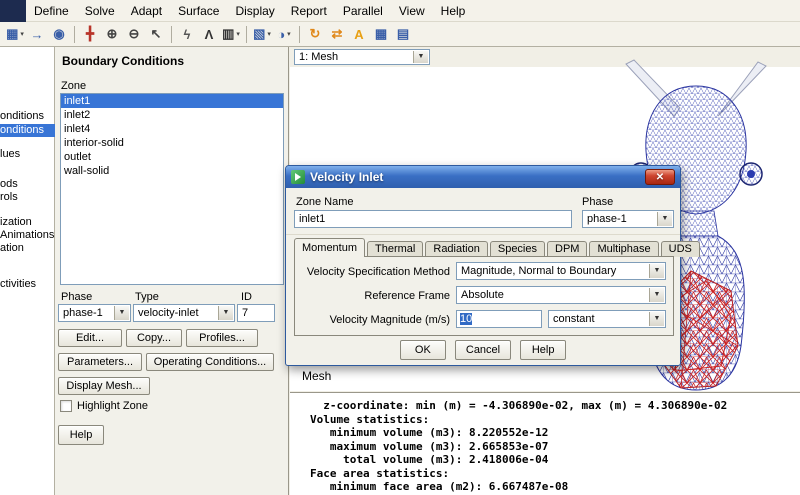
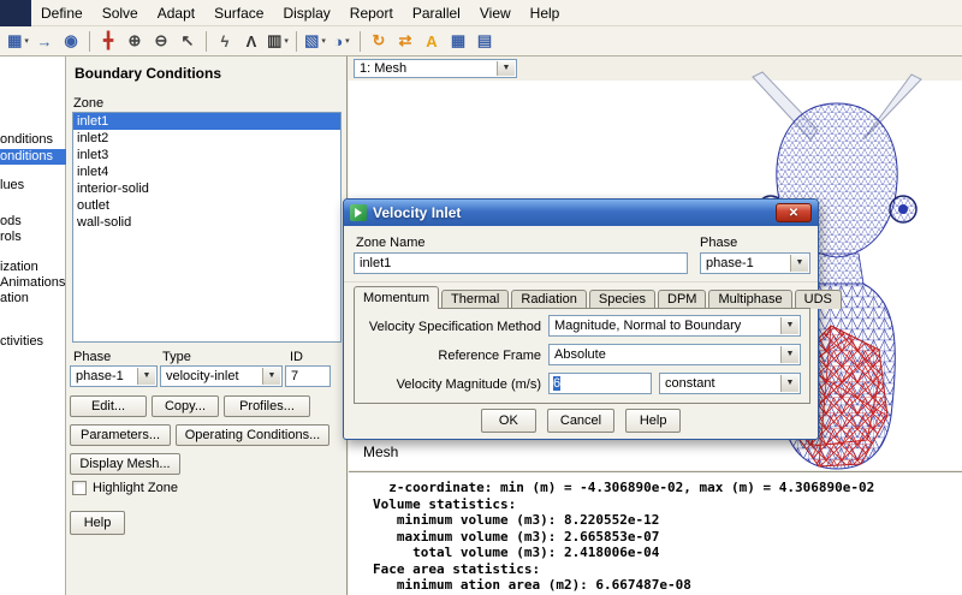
  Define
  Solve
  Adapt
  Surface
  Display
  Report
  Parallel
  View
  Help
  ▦
  →
  ◉
  ╋
  ⊕
  ⊖
  ↖
  ϟ
  Λ
  ▥
  ▧
  ◑
  ↻
  ⇄
  A
  ▦
  ▤
  onditions
  onditions
  lues
  ods
  rols
  ization
  Animations
  ation
  ctivities
  Boundary Conditions
  Zone
  inlet1
  inlet2
+ inlet3
  inlet4
  interior-solid
  outlet
  wall-solid
  Phase
  Type
  ID
  phase-1
  velocity-inlet
  7
  Edit...
  Copy...
  Profiles...
  Parameters...
  Operating Conditions...
  Display Mesh...
  Highlight Zone
  Help
  1: Mesh
  Mesh
  z-coordinate: min (m) = -4.306890e-02, max (m) = 4.306890e-02
  Volume statistics:
  minimum volume (m3): 8.220552e-12
  maximum volume (m3): 2.665853e-07
  total volume (m3): 2.418006e-04
  Face area statistics:
- minimum face area (m2): 6.667487e-08
+ minimum ation area (m2): 6.667487e-08
  Velocity Inlet
  ✕
  Zone Name
  inlet1
  Phase
  phase-1
  Momentum
  Thermal
  Radiation
  Species
  DPM
  Multiphase
  UDS
  Velocity Specification Method
  Magnitude, Normal to Boundary
  Reference Frame
  Absolute
  Velocity Magnitude (m/s)
- 10
+ 6
  constant
  OK
  Cancel
  Help
